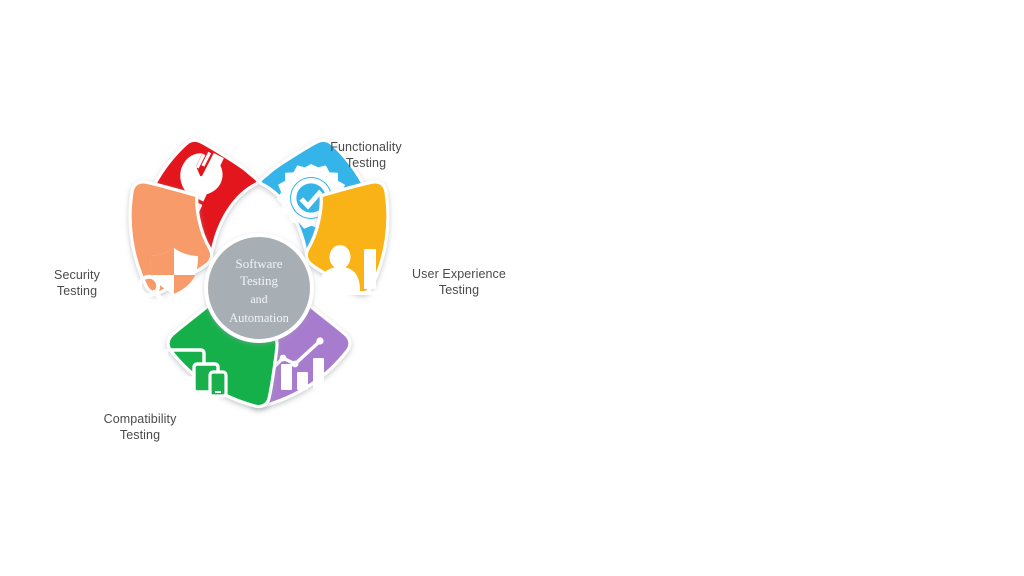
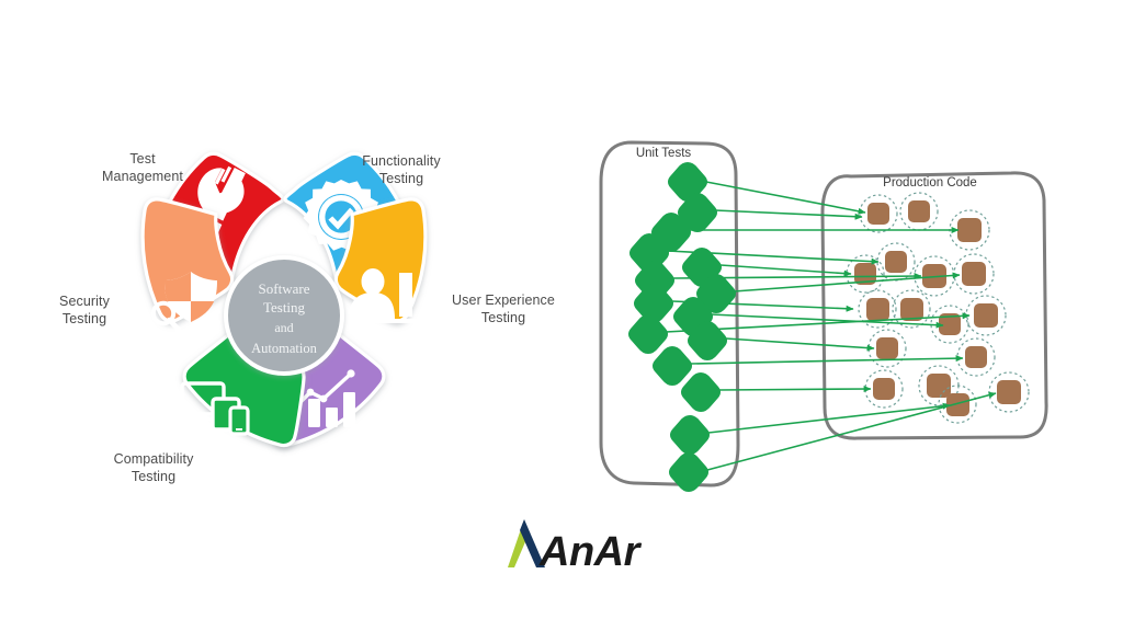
  Software
  Testing
  and
  Automation
+ Unit Tests
+ Production Code
+ AnAr
+ Test
+ Management
  Functionality
  Testing
  User Experience
  Testing
  Compatibility
  Testing
  Security
  Testing
